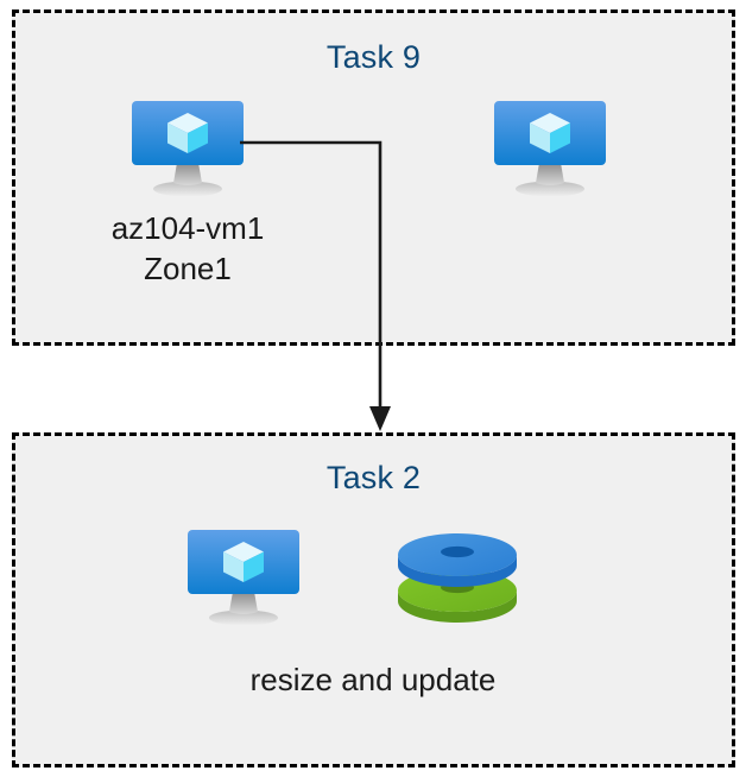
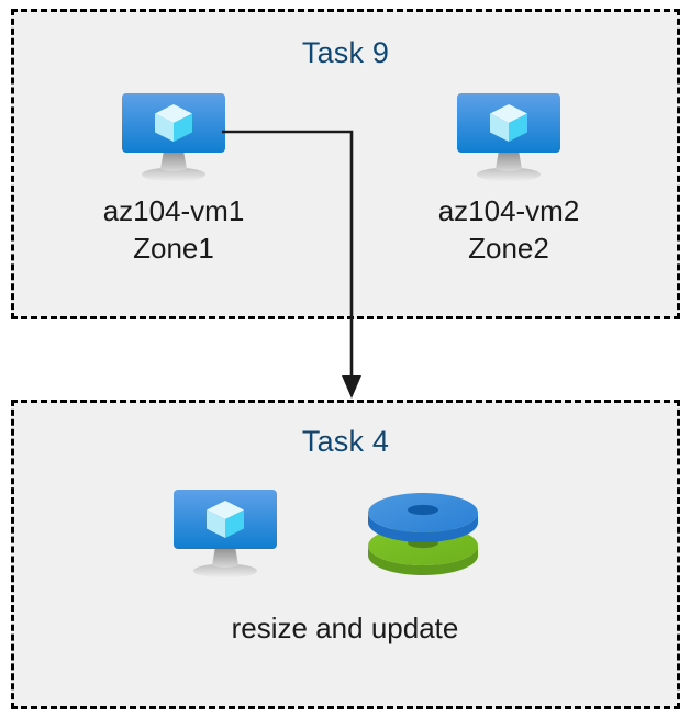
  Task 9
  az104-vm1
  Zone1
+ az104-vm2
+ Zone2
- Task 2
+ Task 4
  resize and update
